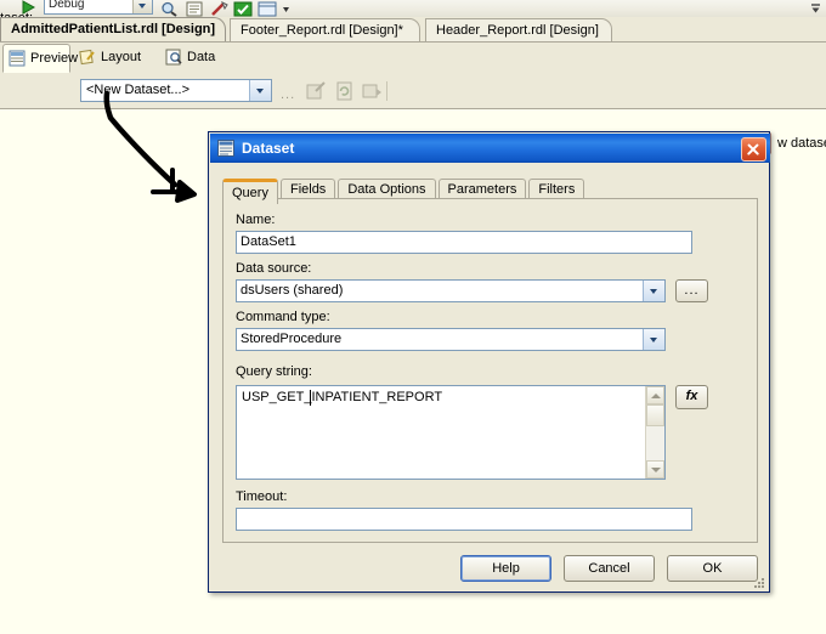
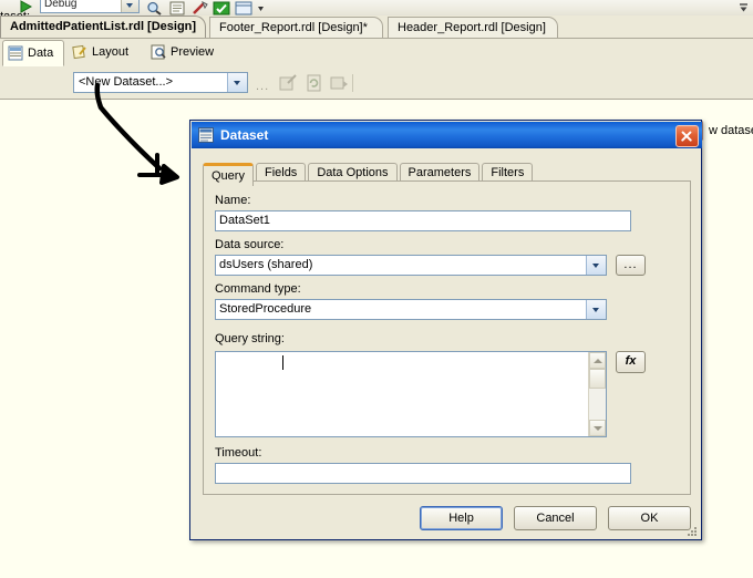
  Debug
  AdmittedPatientList.rdl [Design]
  Footer_Report.rdl [Design]*
  Header_Report.rdl [Design]
- Preview
+ Data
  Layout
- Data
+ Preview
  <New Dataset...>
  ...
  w datas
  Dataset
  Query Fields Data Options Parameters Filters
  Name:
  DataSet1
  Data source:
  dsUsers (shared)
  ...
  Command type:
  StoredProcedure
  Query string:
- USP_GET_INPATIENT_REPORT
  fx
  Timeout:
  Help
  Cancel
  OK
